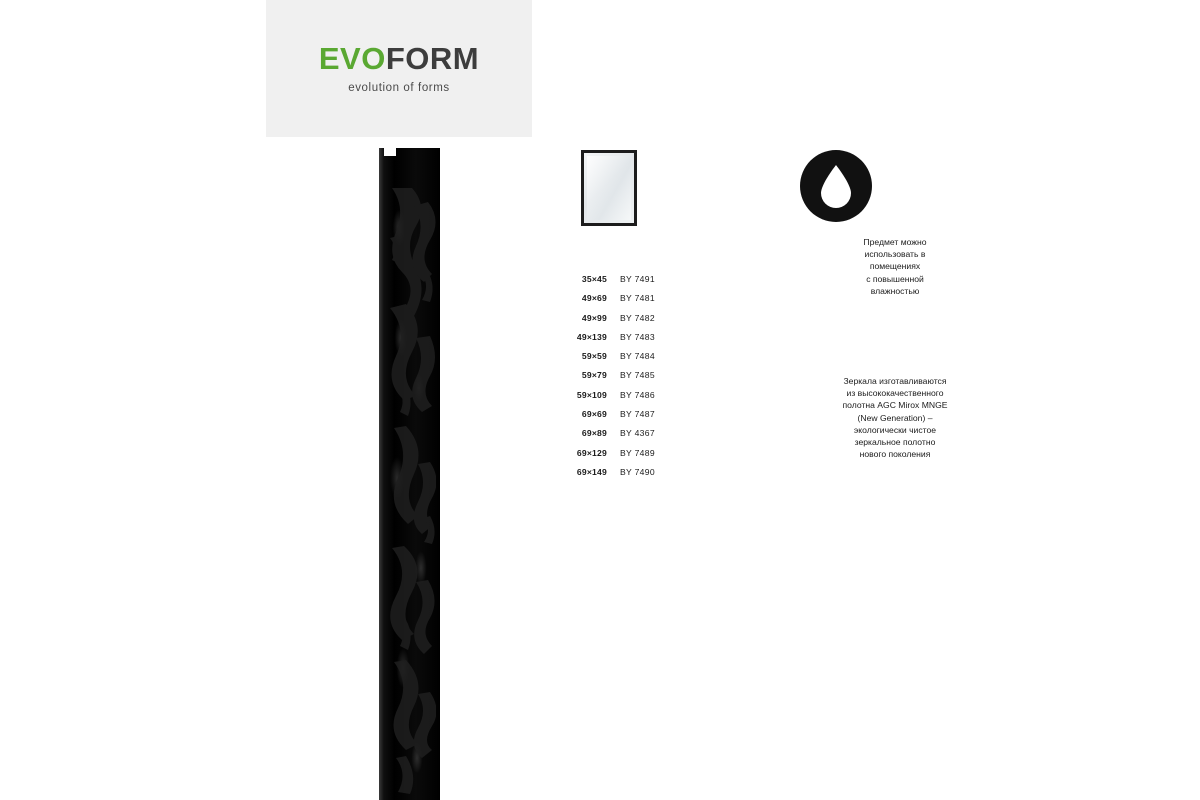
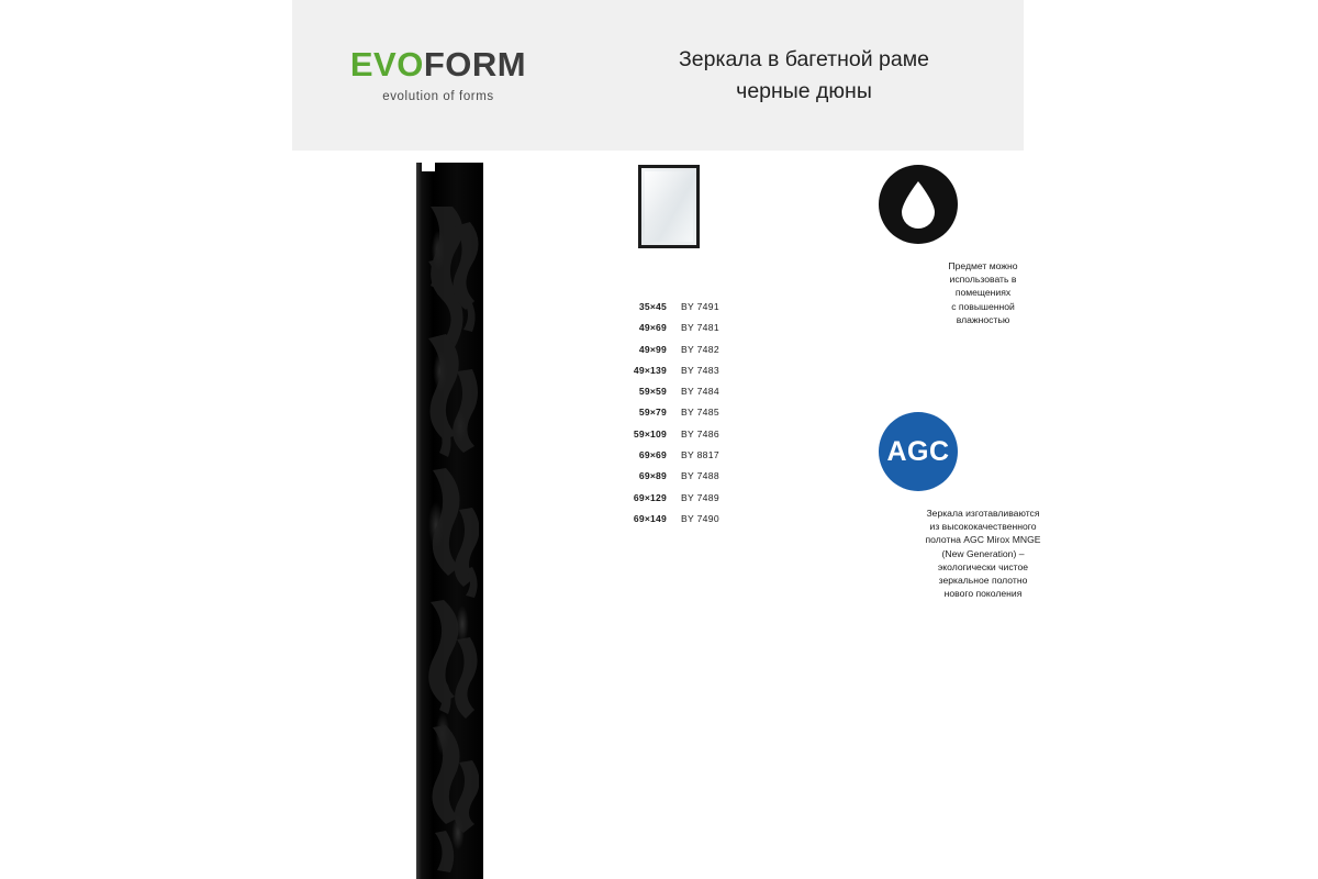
  EVOFORM
  evolution of forms
+ Зеркала в багетной раме
+ черные дюны
  35×45
  BY 7491
  49×69
  BY 7481
  49×99
  BY 7482
  49×139
  BY 7483
  59×59
  BY 7484
  59×79
  BY 7485
  59×109
  BY 7486
  69×69
- BY 7487
+ BY 8817
  69×89
- BY 4367
+ BY 7488
  69×129
  BY 7489
  69×149
  BY 7490
  Предмет можно
  использовать в
  помещениях
  с повышенной
  влажностью
+ AGC
  Зеркала изготавливаются
  из высококачественного
  полотна AGC Mirox MNGE
  (New Generation) –
  экологически чистое
  зеркальное полотно
  нового поколения
